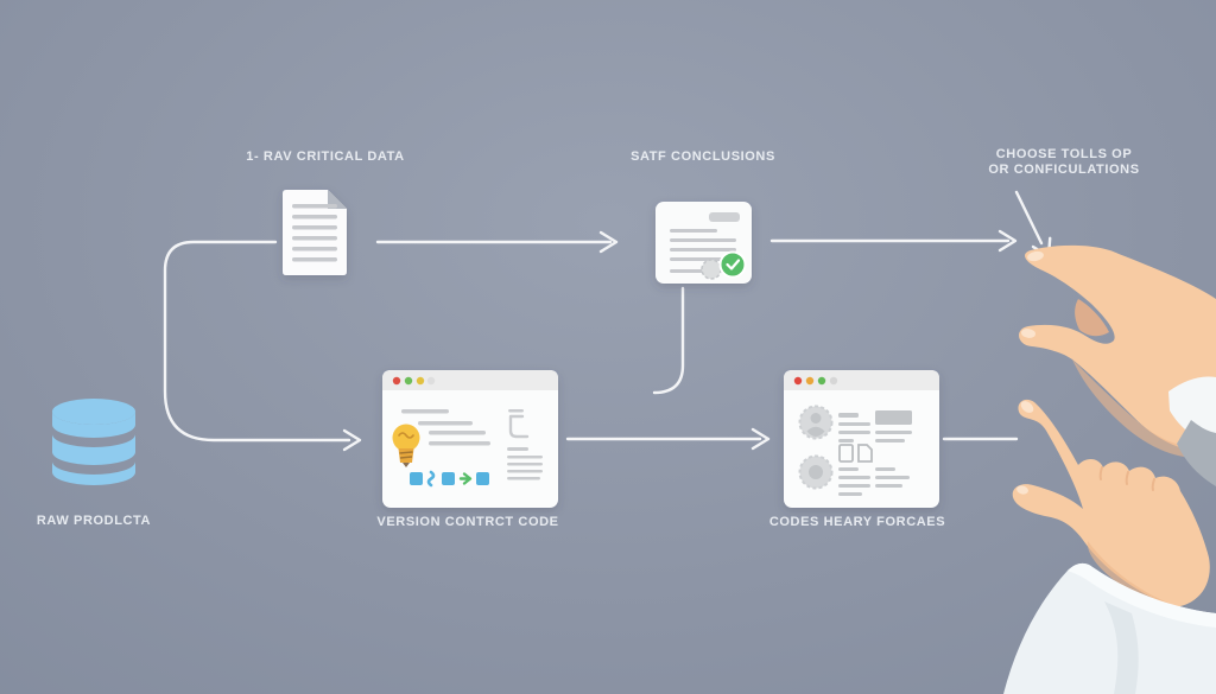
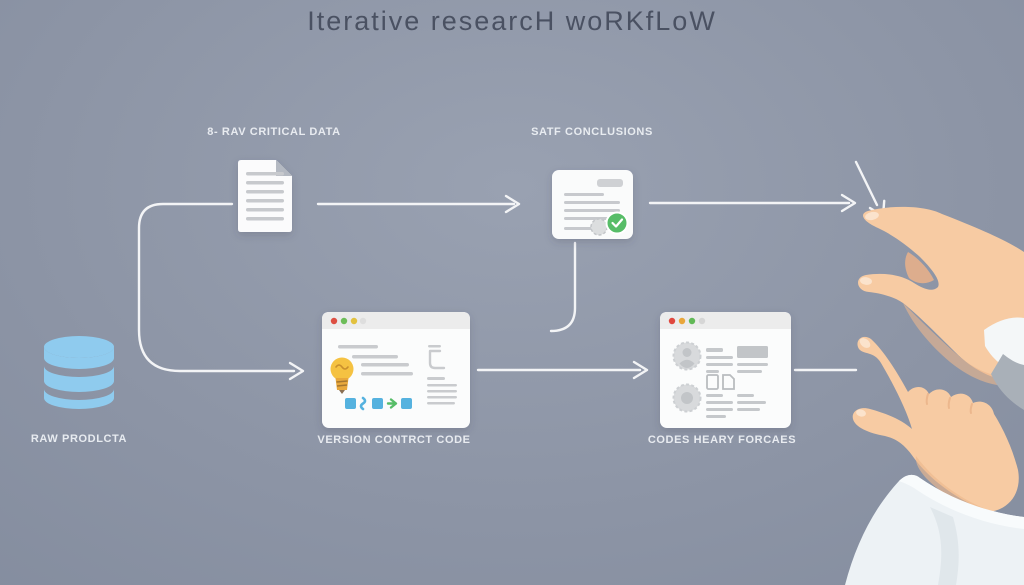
+ Iterative researcH woRKfLoW
- 1- RAV CRITICAL DATA
+ 8- RAV CRITICAL DATA
  SATF CONCLUSIONS
- CHOOSE TOLLS OP
- OR CONFICULATIONS
  RAW PRODLCTA
  VERSION CONTRCT CODE
  CODES HEARY FORCAES
